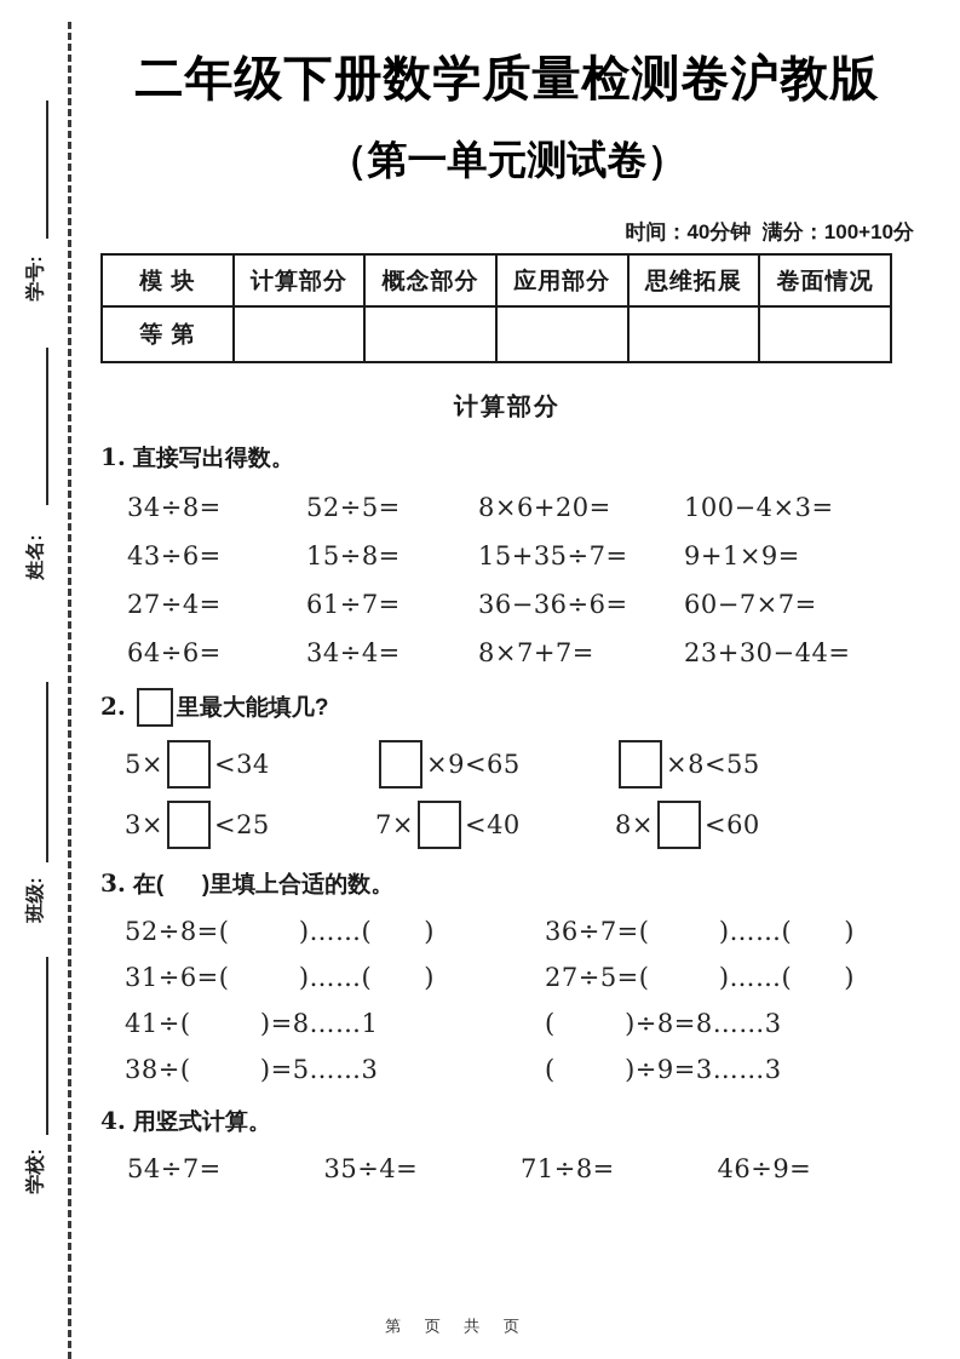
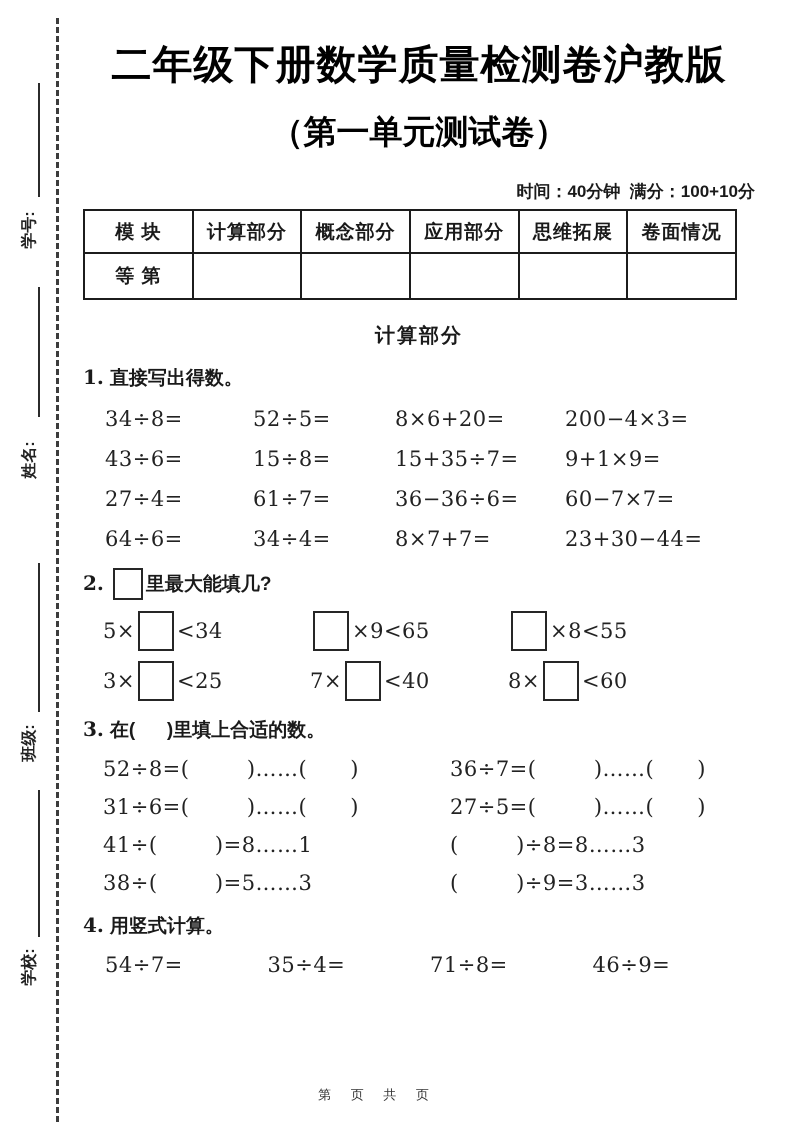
  二年级下册数学质量检测卷沪教版
  （第一单元测试卷）
  时间：40分钟 满分：100+10分
  模 块	计算部分	概念部分	应用部分	思维拓展	卷面情况
  等 第
  计算部分
  1. 直接写出得数。
  34÷8=
  52÷5=
  8×6+20=
- 100−4×3=
+ 200−4×3=
  43÷6=
  15÷8=
  15+35÷7=
  9+1×9=
  27÷4=
  61÷7=
  36−36÷6=
  60−7×7=
  64÷6=
  34÷4=
  8×7+7=
  23+30−44=
  2. 里最大能填几?
  5×
  <34
  ×9<65
  ×8<55
  3×
  <25
  7×
  <40
  8×
  <60
  3. 在( )里填上合适的数。
  52÷8=( )……( )
  36÷7=( )……( )
  31÷6=( )……( )
  27÷5=( )……( )
  41÷( )=8……1
  ( )÷8=8……3
  38÷( )=5……3
  ( )÷9=3……3
  4. 用竖式计算。
  54÷7=
  35÷4=
  71÷8=
  46÷9=
  第 页 共 页
